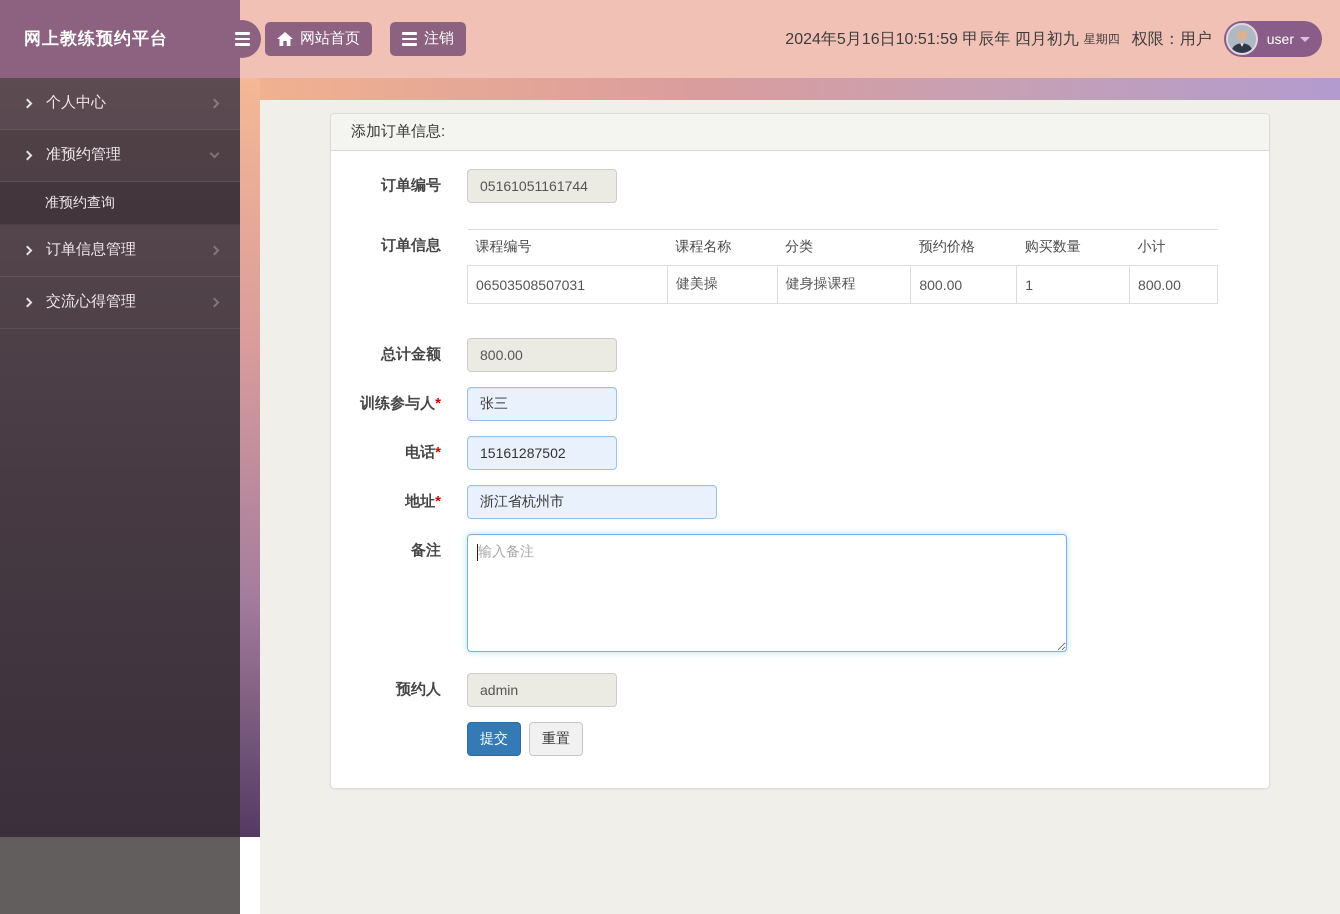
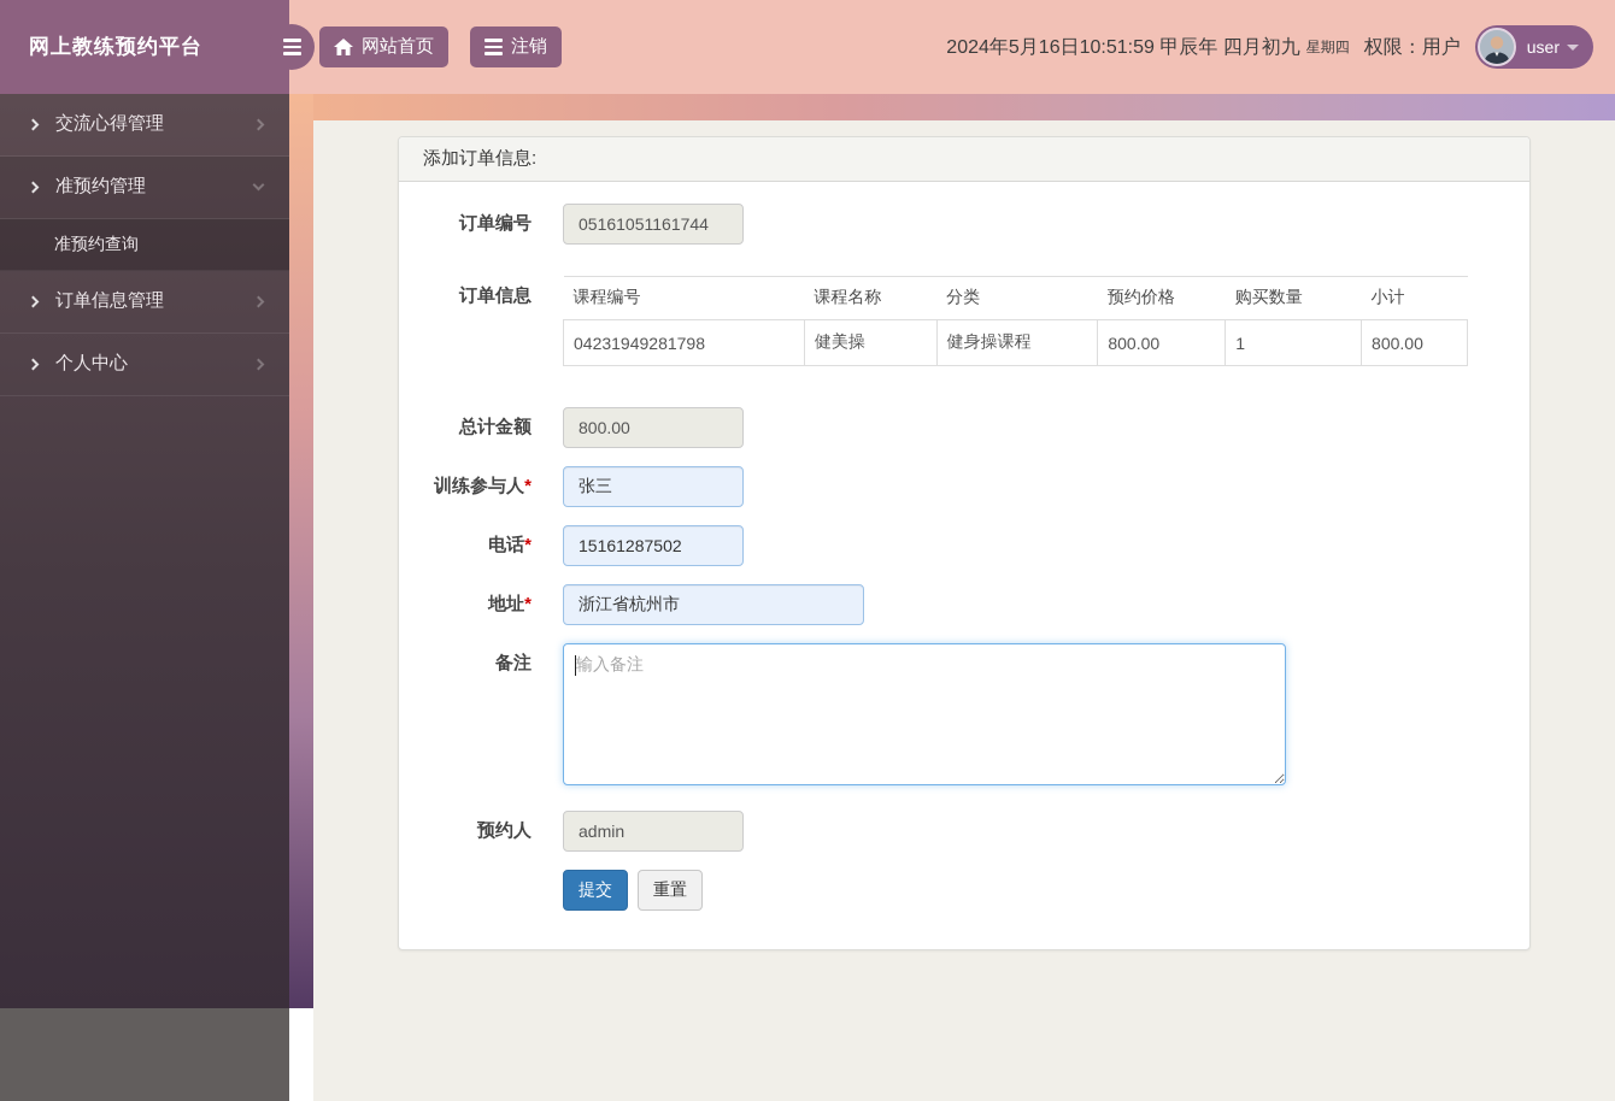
  网站首页
  注销
  2024年5月16日10:51:59 甲辰年 四月初九
  星期四
  权限：用户
  user
  网上教练预约平台
- 个人中心
+ 交流心得管理
  准预约管理
  准预约查询
  订单信息管理
- 交流心得管理
+ 个人中心
  添加订单信息:
  订单编号
  05161051161744
  订单信息
  课程编号	课程名称	分类	预约价格	购买数量	小计
- 06503508507031	健美操	健身操课程	800.00	1	800.00
+ 04231949281798	健美操	健身操课程	800.00	1	800.00
  总计金额
  800.00
  训练参与人*
  张三
  电话*
  15161287502
  地址*
  浙江省杭州市
  备注
  输入备注
  预约人
  admin
  提交
  重置
